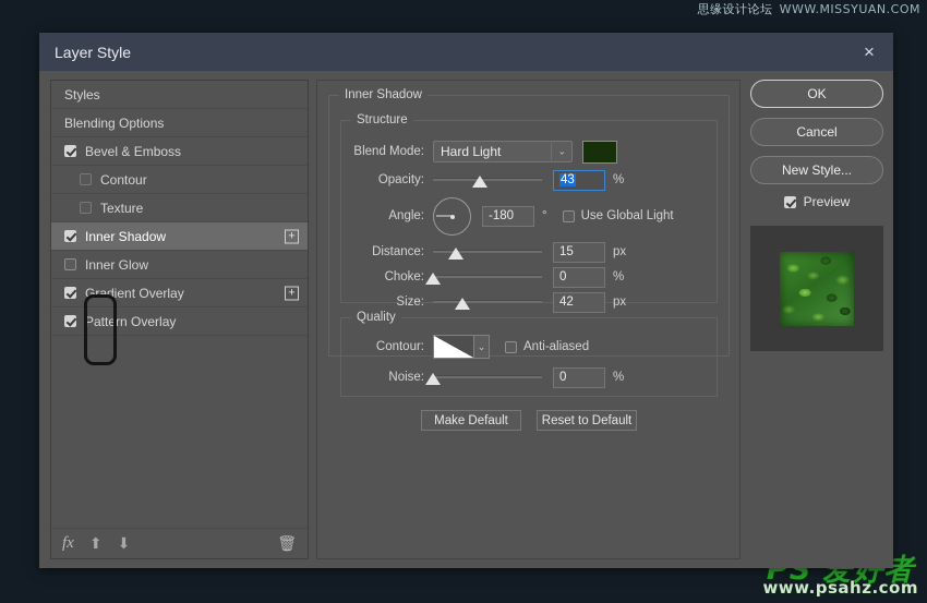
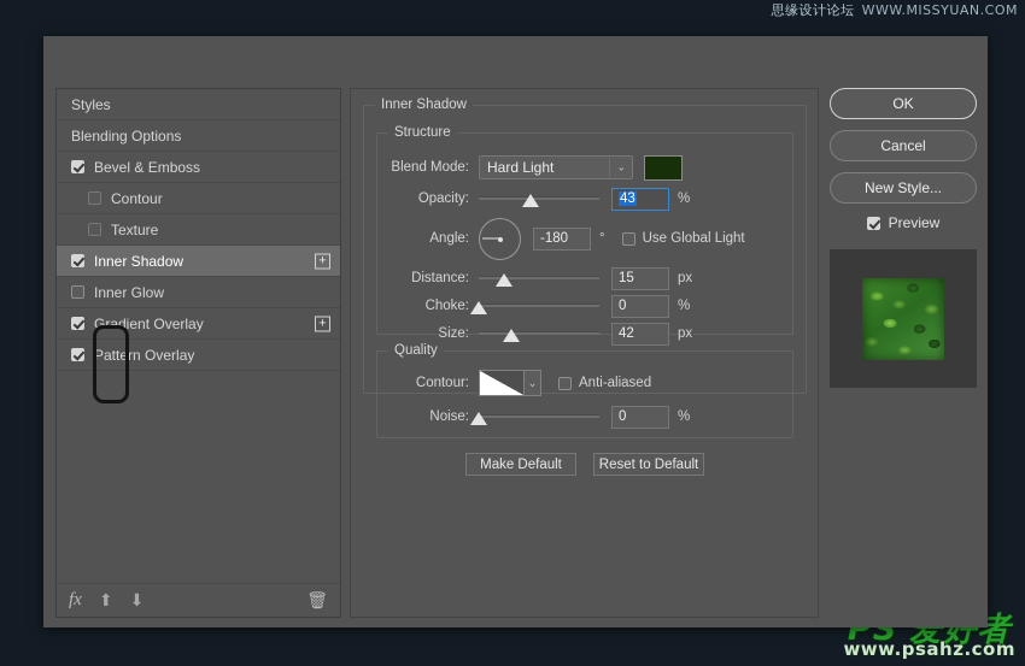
  思缘设计论坛 WWW.MISSYUAN.COM
  PS 爱好者
  www.psahz.com
- Layer Style
- ×
  Styles
  Blending Options
  Bevel & Emboss
  Contour
  Texture
  Inner Shadow
  +
  Inner Glow
  Gradient Overlay
  +
  Pattern Overlay
  fx
  ⬆
  ⬇
  🗑
  Inner Shadow
  Structure
  Blend Mode:
  Hard Light
  ⌄
  Opacity:
  43
  %
  Angle:
  -180
  °
  Use Global Light
  Distance:
  15
  px
  Choke:
  0
  %
  Size:
  42
  px
  Quality
  Contour:
  ⌄
  Anti-aliased
  Noise:
  0
  %
  Make Default
  Reset to Default
  OK
  Cancel
  New Style...
  Preview
